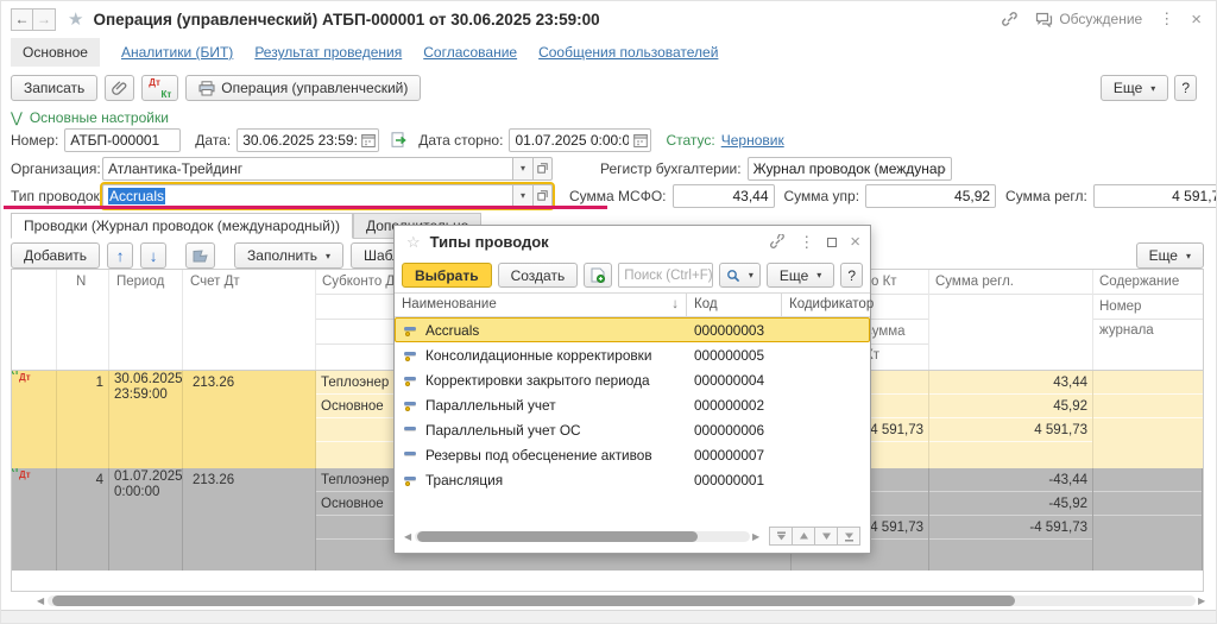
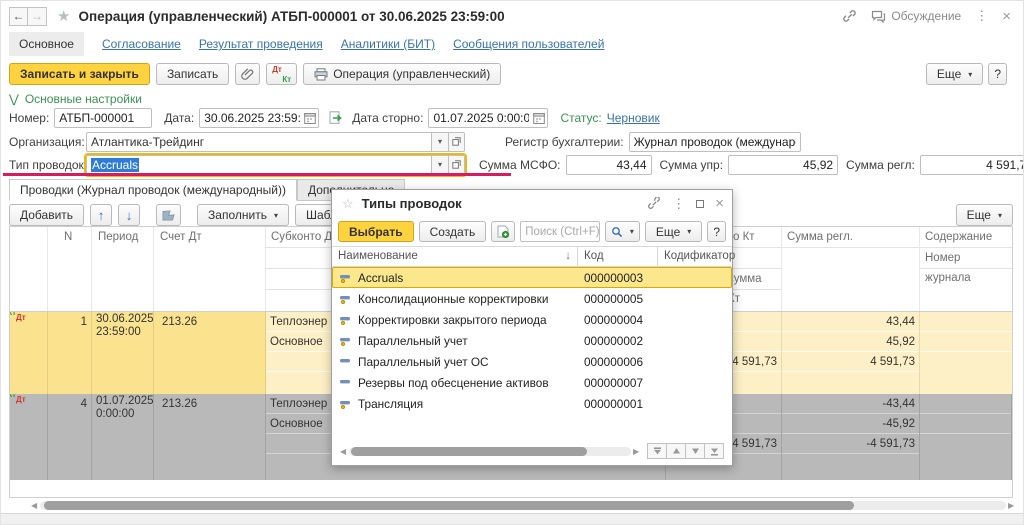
  ←
  →
  ★
  Операция (управленческий) АТБП-000001 от 30.06.2025 23:59:00
  Обсуждение
  ⋮
  ×
  Основное
- Аналитики (БИТ)
+ Согласование
  Результат проведения
- Согласование
+ Аналитики (БИТ)
  Сообщения пользователей
+ Записать и закрыть
  Записать
  Дт
  Кт
  Операция (управленческий)
  Еще
  ▾
  ?
  ⋁
  Основные настройки
  Номер:
  АТБП-000001
  Дата:
  30.06.2025 23:59:
  Дата сторно:
  01.07.2025 0:00:0
  Статус:
  Черновик
  Организация:
  Атлантика-Трейдинг
  ▾
  Регистр бухгалтерии:
  Журнал проводок (междунар
  Тип проводок
  Accruals
  ▾
  Сумма МСФО:
  43,44
  Сумма упр:
  45,92
  Сумма регл:
  4 591,7
  Проводки (Журнал проводок (международный))
  Добавить
  ↑
  ↓
  Заполнить
  ▾
  Еще
  ▾
  N
  Период
  Счет Дт
  Субконто Д
  о Кт
  умма т
  Сумма регл.
  Содержание
  Номер журнала
  Дт
  Кт
  1
  30.06.2025
  23:59:00
  213.26
  Теплоэнер
  Основное
  4 591,73
  43,44
  45,92
  4 591,73
  Дт
  Кт
  4
  01.07.2025
  0:00:00
  213.26
  Теплоэнер
  Основное
  4 591,73
  -43,44
  -45,92
  -4 591,73
  ◀
  ▶
  ☆
  Типы проводок
  ⋮
  ×
  Выбрать
  Создать
  Поиск (Ctrl+F)
  ▾
  Еще
  ▾
  ?
  Наименование
  ↓
  Код
  Кодификатор
  Accruals
  000000003
  Консолидационные корректировки
  000000005
  Корректировки закрытого периода
  000000004
  Параллельный учет
  000000002
  Параллельный учет ОС
  000000006
  Резервы под обесценение активов
  000000007
  Трансляция
  000000001
  ◀
  ▶
